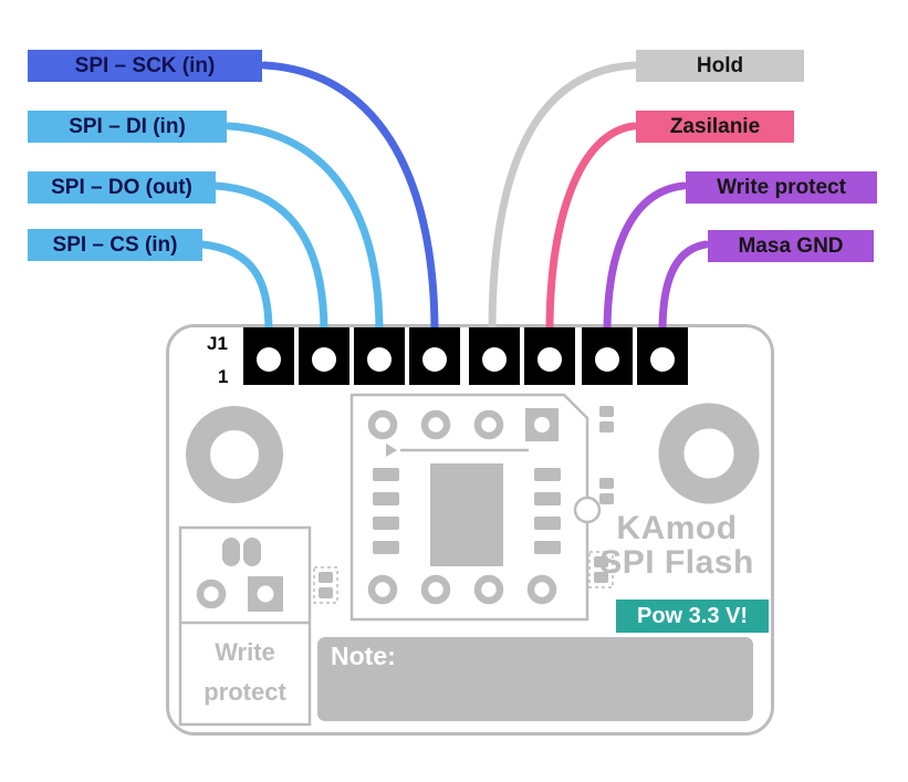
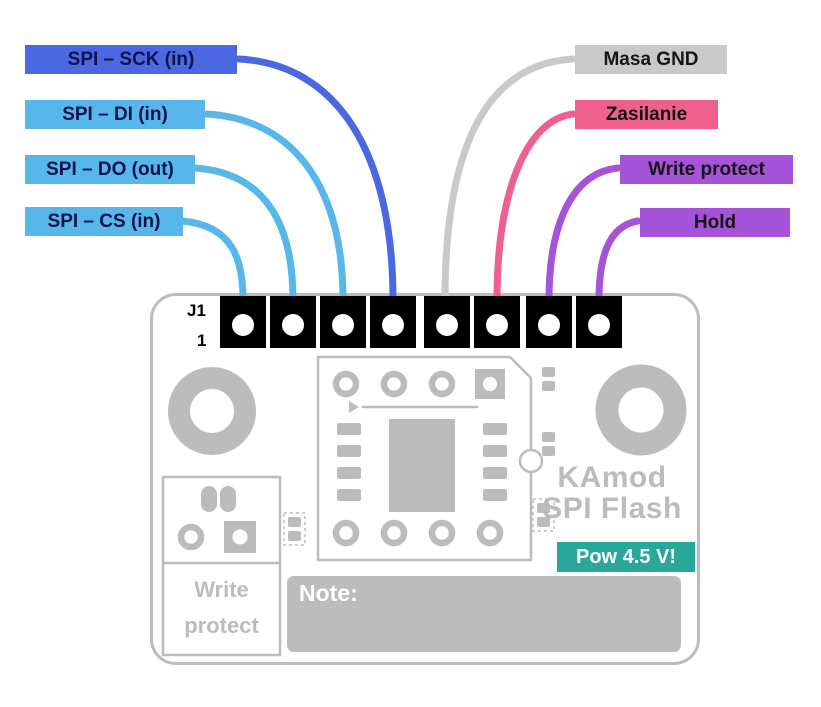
  J1
  1
  Write protect
  KAmod
  SPI Flash
- Pow 3.3 V!
+ Pow 4.5 V!
  Note:
  SPI – SCK (in)
  SPI – DI (in)
  SPI – DO (out)
  SPI – CS (in)
- Hold
+ Masa GND
  Zasilanie
  Write protect
- Masa GND
+ Hold
